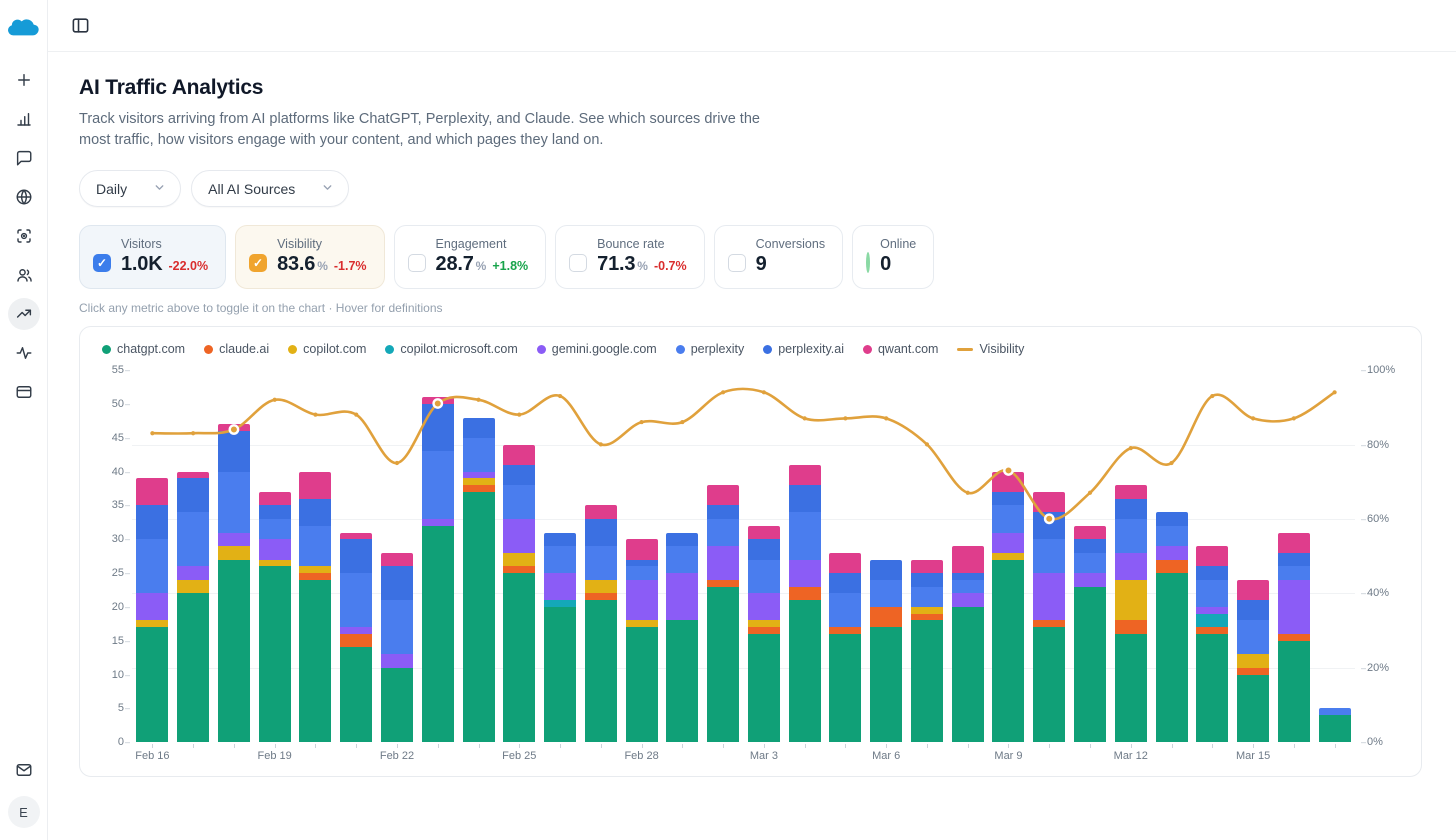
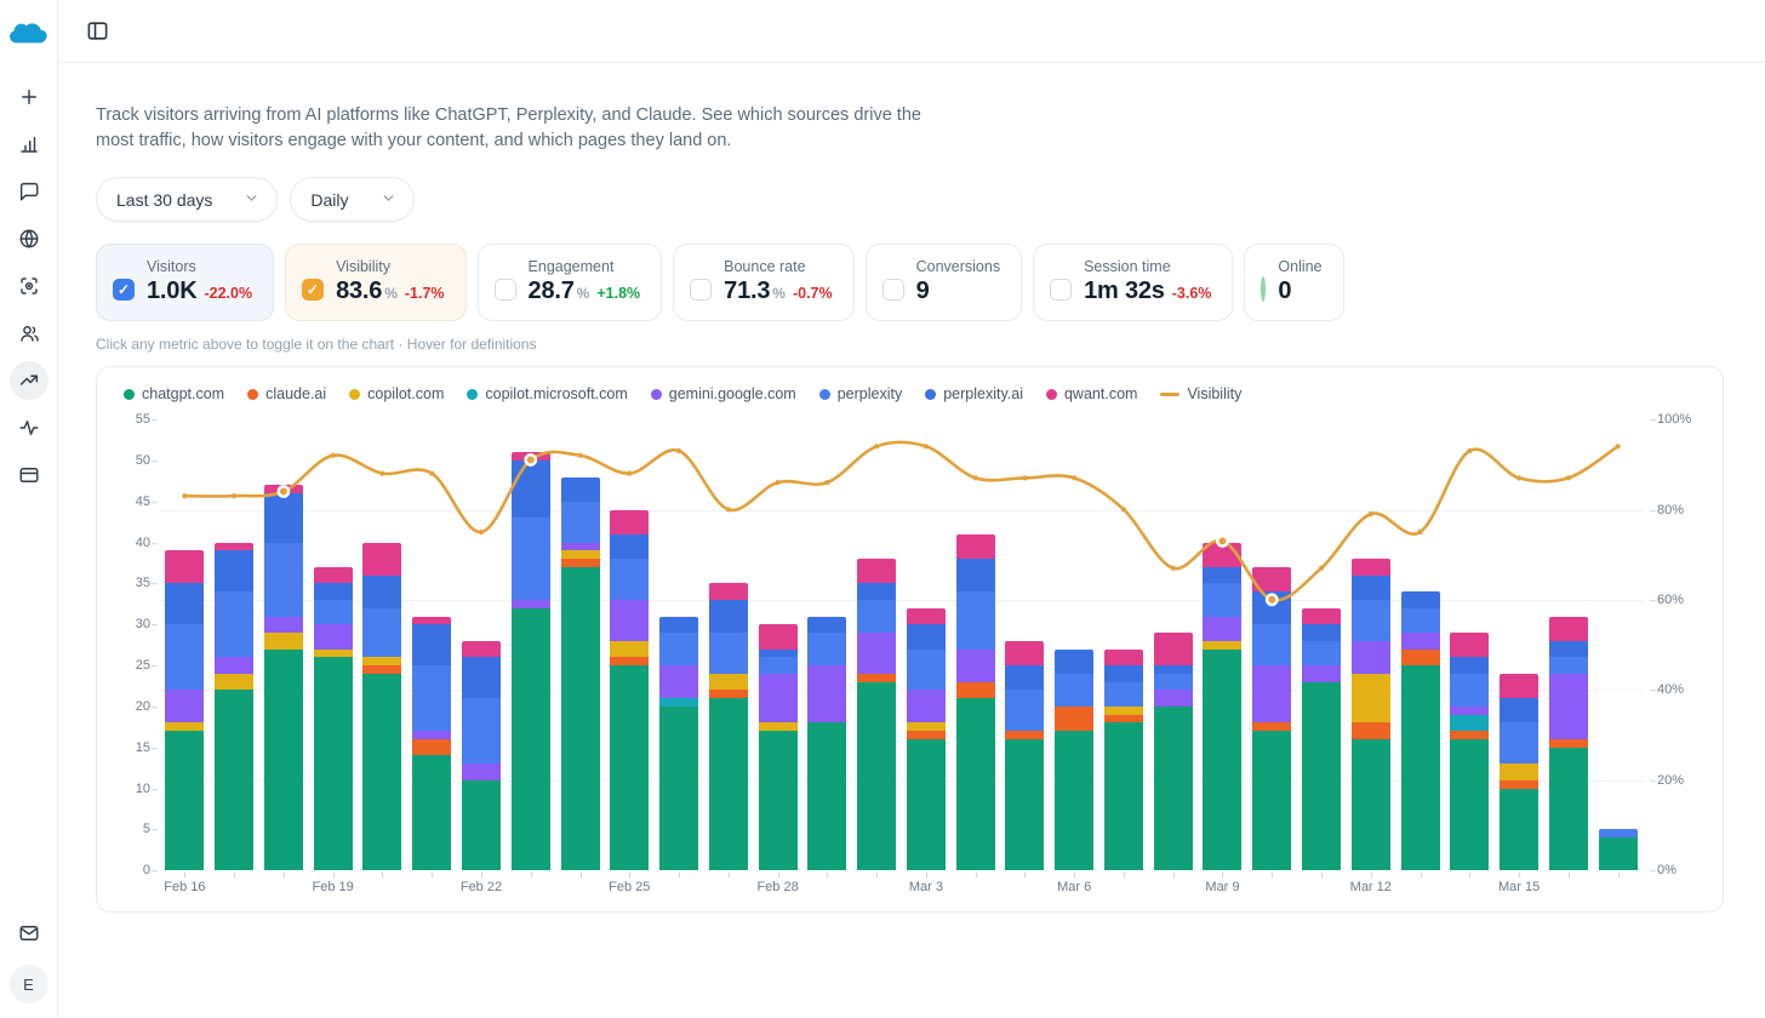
  E
- AI Traffic Analytics
  Track visitors arriving from AI platforms like ChatGPT, Perplexity, and Claude. See which sources drive the most traffic, how visitors engage with your content, and which pages they land on.
+ Last 30 days
  Daily
- All AI Sources
  ✓
  Visitors
  1.0K
  -22.0%
  ✓
  Visibility
  83.6
  %
  -1.7%
  Engagement
  28.7
  %
  +1.8%
  Bounce rate
  71.3
  %
  -0.7%
  Conversions
  9
+ Session time
+ 1m 32s
+ -3.6%
  Online
  0
  Click any metric above to toggle it on the chart · Hover for definitions
  chatgpt.com
  claude.ai
  copilot.com
  copilot.microsoft.com
  gemini.google.com
  perplexity
  perplexity.ai
  qwant.com
  Visibility
  0
  5
  10
  15
  20
  25
  30
  35
  40
  45
  50
  55
  Feb 16
  Feb 19
  Feb 22
  Feb 25
  Feb 28
  Mar 3
  Mar 6
  Mar 9
  Mar 12
  Mar 15
  0%
  20%
  40%
  60%
  80%
  100%
